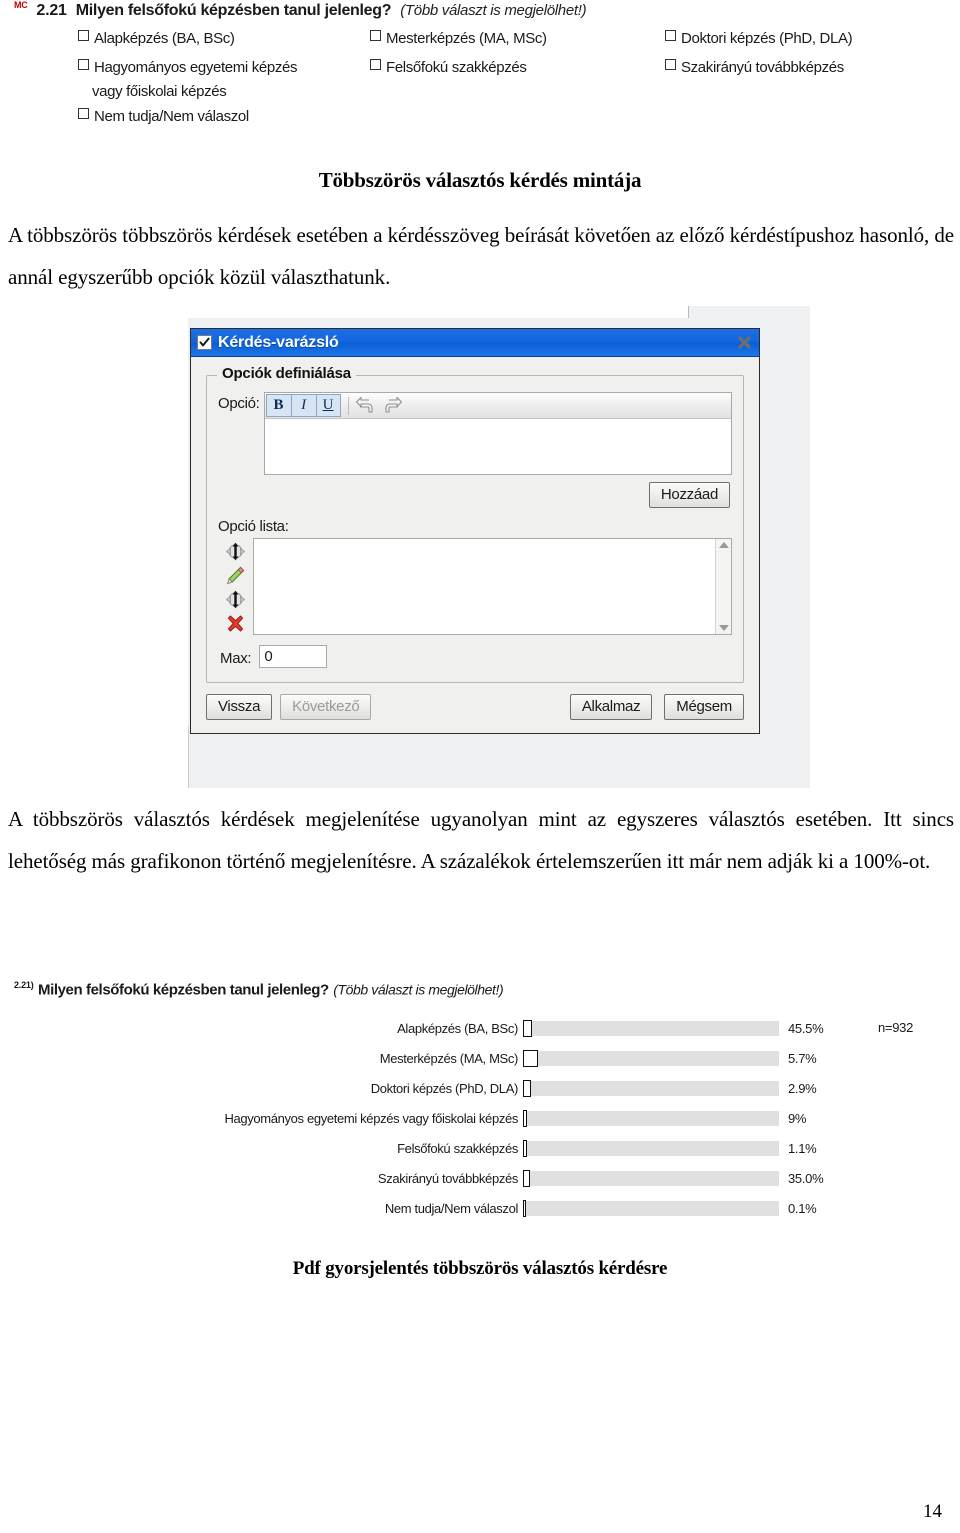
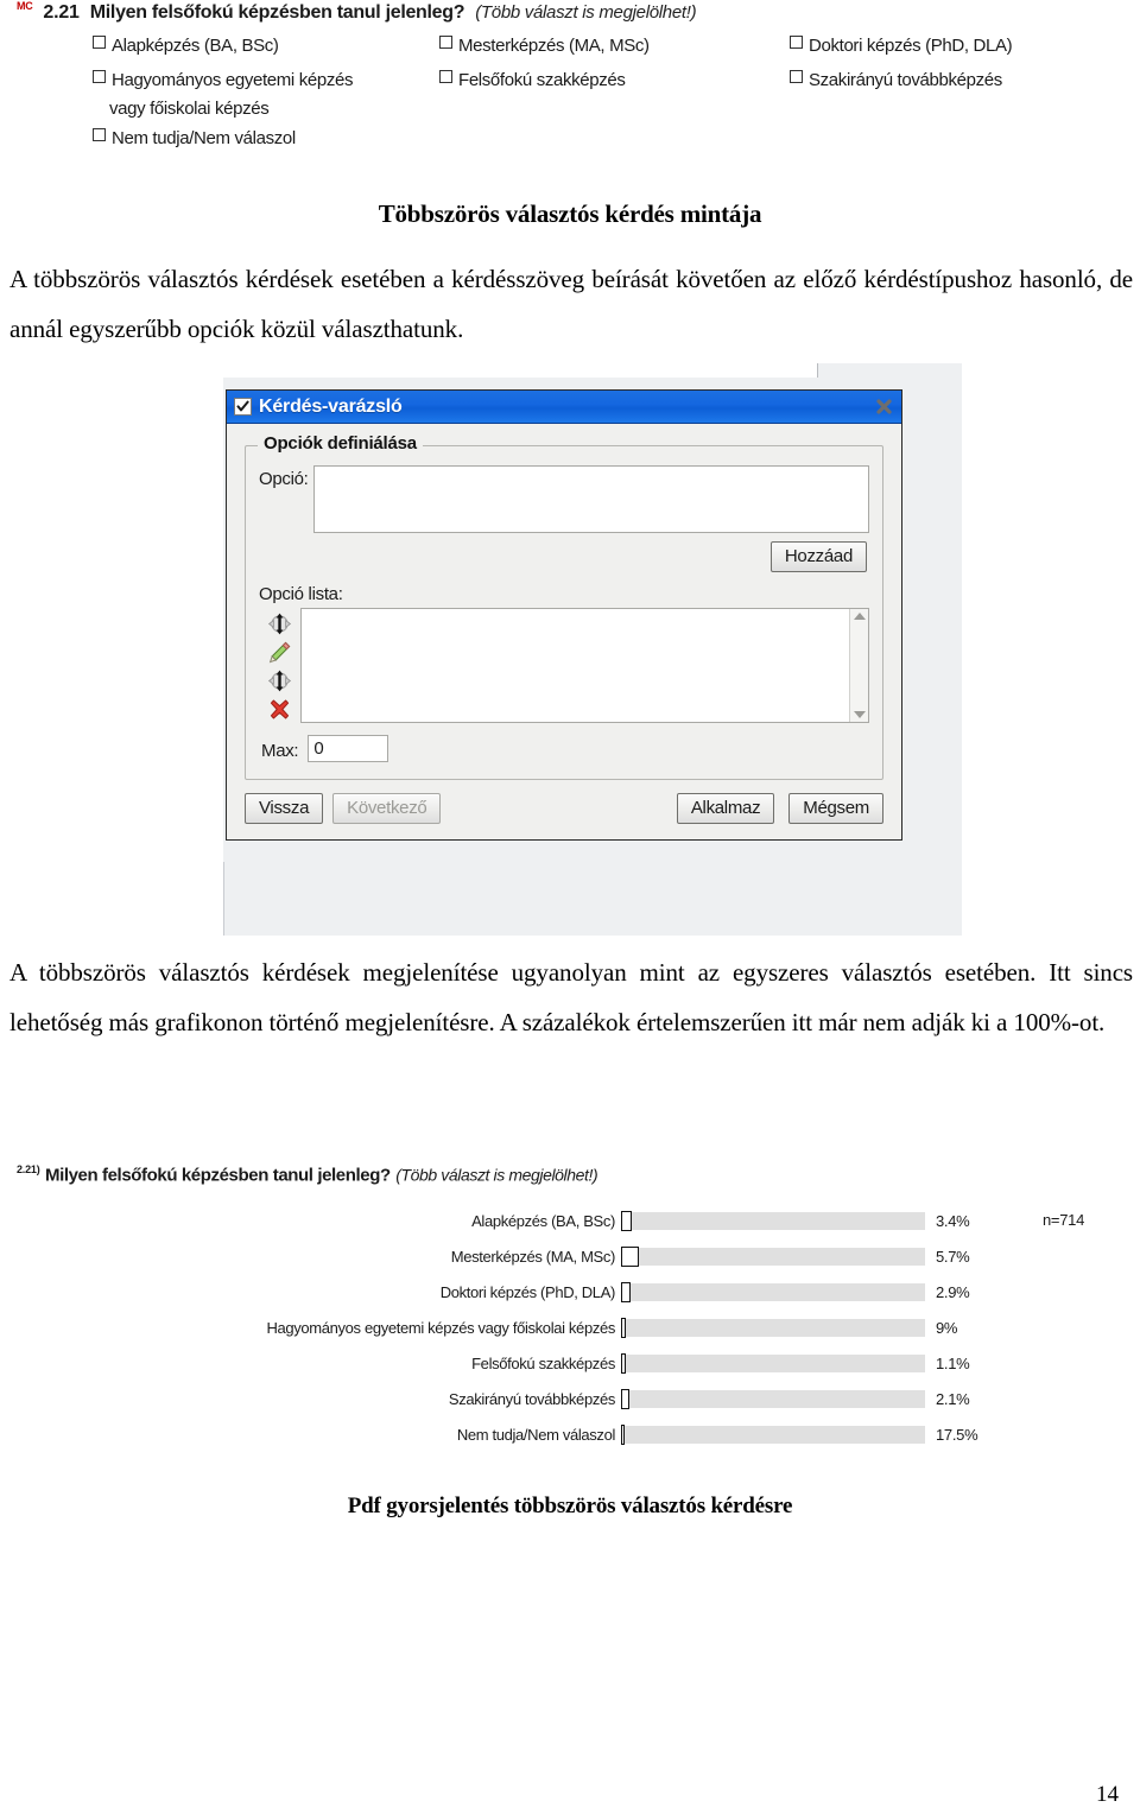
  MC
  2.21
  Milyen felsőfokú képzésben tanul jelenleg?
  (Több választ is megjelölhet!)
  Alapképzés (BA, BSc)
  Mesterképzés (MA, MSc)
  Doktori képzés (PhD, DLA)
  Hagyományos egyetemi képzés
  Felsőfokú szakképzés
  Szakirányú továbbképzés
  vagy főiskolai képzés
  Nem tudja/Nem válaszol
  Többszörös választós kérdés mintája
- A többszörös többszörös kérdések esetében a kérdésszöveg beírását követően az előző kérdéstípushoz hasonló, de annál egyszerűbb opciók közül választhatunk.
+ A többszörös választós kérdések esetében a kérdésszöveg beírását követően az előző kérdéstípushoz hasonló, de annál egyszerűbb opciók közül választhatunk.
  Kérdés-varázsló
  Opciók definiálása
  Opció:
- B
- I
- U
  Hozzáad
  Opció lista:
  Max:
  0
  Vissza
  Következő
  Alkalmaz Mégsem
  A többszörös választós kérdések megjelenítése ugyanolyan mint az egyszeres választós esetében. Itt sincs lehetőség más grafikonon történő megjelenítésre. A százalékok értelemszerűen itt már nem adják ki a 100%-ot.
  2.21) Milyen felsőfokú képzésben tanul jelenleg? (Több választ is megjelölhet!)
- n=932
+ n=714
  Alapképzés (BA, BSc)
- 45.5%
+ 3.4%
  Mesterképzés (MA, MSc)
  5.7%
  Doktori képzés (PhD, DLA)
  2.9%
  Hagyományos egyetemi képzés vagy főiskolai képzés
  9%
  Felsőfokú szakképzés
  1.1%
  Szakirányú továbbképzés
- 35.0%
+ 2.1%
  Nem tudja/Nem válaszol
- 0.1%
+ 17.5%
  Pdf gyorsjelentés többszörös választós kérdésre
  14
